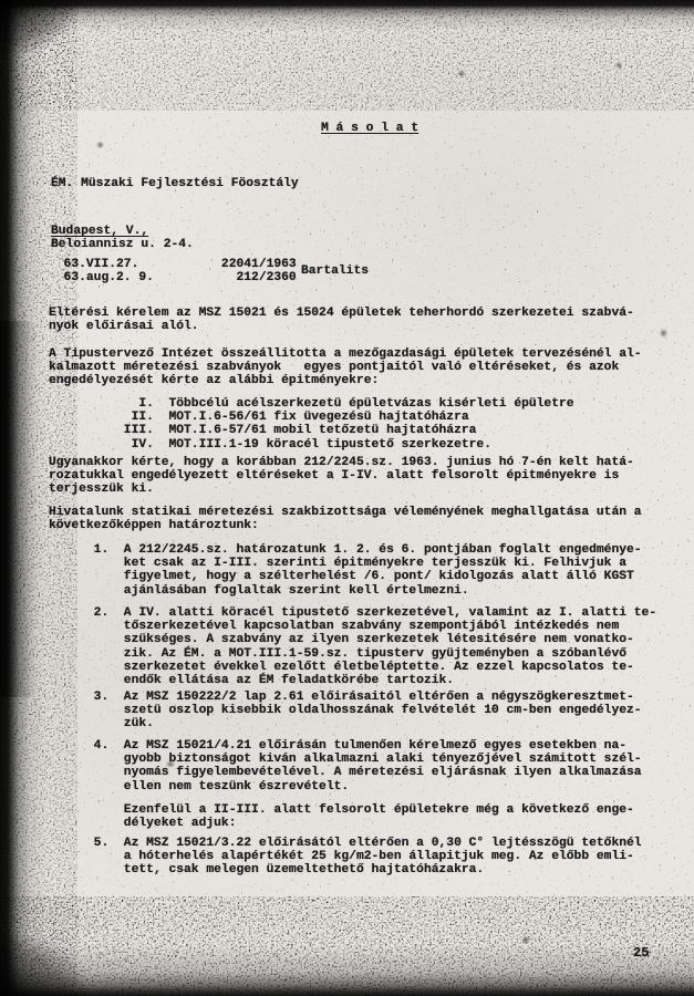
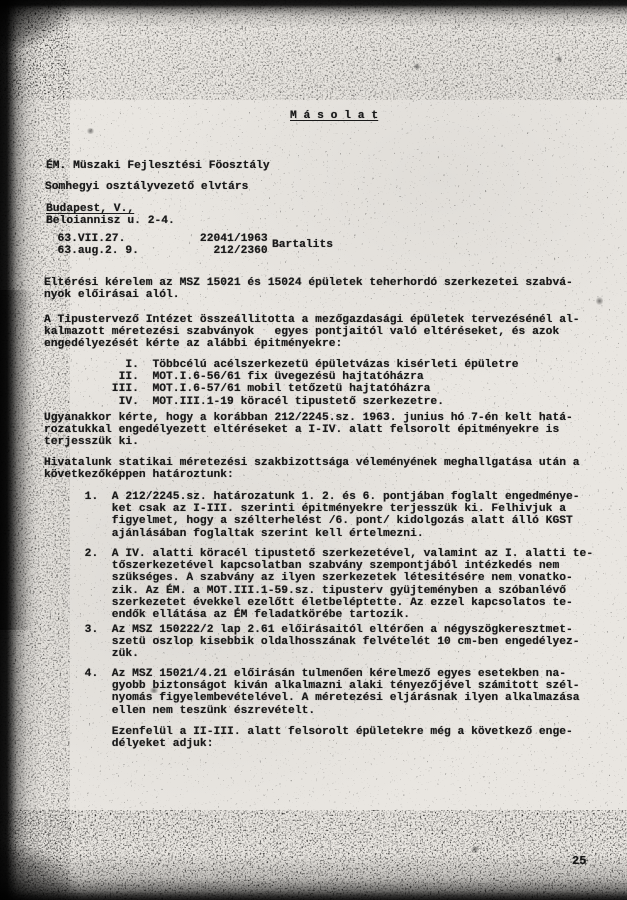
  M á s o l a t
  ÉM. Müszaki Fejlesztési Föosztály
+ Somhegyi osztályvezető elvtárs
  Budapest, V.,
  Beloiannisz u. 2-4.
  63.VII.27. 22041/1963
  63.aug.2. 9. 212/2360
  Bartalits
  Eltérési kérelem az MSZ 15021 és 15024 épületek teherhordó szerkezetei szabvá-
  nyok előirásai alól.
  A Tipustervező Intézet összeállitotta a mezőgazdasági épületek tervezésénél al-
  kalmazott méretezési szabványok egyes pontjaitól való eltéréseket, és azok
  engedélyezését kérte az alábbi épitményekre:
  I. Többcélú acélszerkezetü épületvázas kisérleti épületre
  II. MOT.I.6-56/61 fix üvegezésü hajtatóházra
  III. MOT.I.6-57/61 mobil tetőzetü hajtatóházra
  IV. MOT.III.1-19 köracél tipustető szerkezetre.
  Ugyanakkor kérte, hogy a korábban 212/2245.sz. 1963. junius hó 7-én kelt hatá-
  rozatukkal engedélyezett eltéréseket a I-IV. alatt felsorolt épitményekre is
  terjesszük ki.
  Hivatalunk statikai méretezési szakbizottsága véleményének meghallgatása után a
  következőképpen határoztunk:
  1. A 212/2245.sz. határozatunk 1. 2. és 6. pontjában foglalt engedménye-
  ket csak az I-III. szerinti épitményekre terjesszük ki. Felhivjuk a
  figyelmet, hogy a szélterhelést /6. pont/ kidolgozás alatt álló KGST
  ajánlásában foglaltak szerint kell értelmezni.
  2. A IV. alatti köracél tipustető szerkezetével, valamint az I. alatti te-
  tőszerkezetével kapcsolatban szabvány szempontjából intézkedés nem
  szükséges. A szabvány az ilyen szerkezetek létesitésére nem vonatko-
  zik. Az ÉM. a MOT.III.1-59.sz. tipusterv gyüjteményben a szóbanlévő
  szerkezetet évekkel ezelőtt életbeléptette. Az ezzel kapcsolatos te-
  endők ellátása az ÉM feladatkörébe tartozik.
  3. Az MSZ 150222/2 lap 2.61 előirásaitól eltérően a négyszögkeresztmet-
  szetü oszlop kisebbik oldalhosszának felvételét 10 cm-ben engedélyez-
  zük.
  4. Az MSZ 15021/4.21 előirásán tulmenően kérelmező egyes esetekben na-
  gyobb biztonságot kiván alkalmazni alaki tényezőjével számitott szél-
  nyomás figyelembevételével. A méretezési eljárásnak ilyen alkalmazása
  ellen nem teszünk észrevételt.
  Ezenfelül a II-III. alatt felsorolt épületekre még a következő enge-
  délyeket adjuk:
- 5. Az MSZ 15021/3.22 előirásától eltérően a 0,30 C° lejtésszögü tetőknél
- a hóterhelés alapértékét 25 kg/m2-ben állapitjuk meg. Az előbb emli-
- tett, csak melegen üzemeltethető hajtatóházakra.
